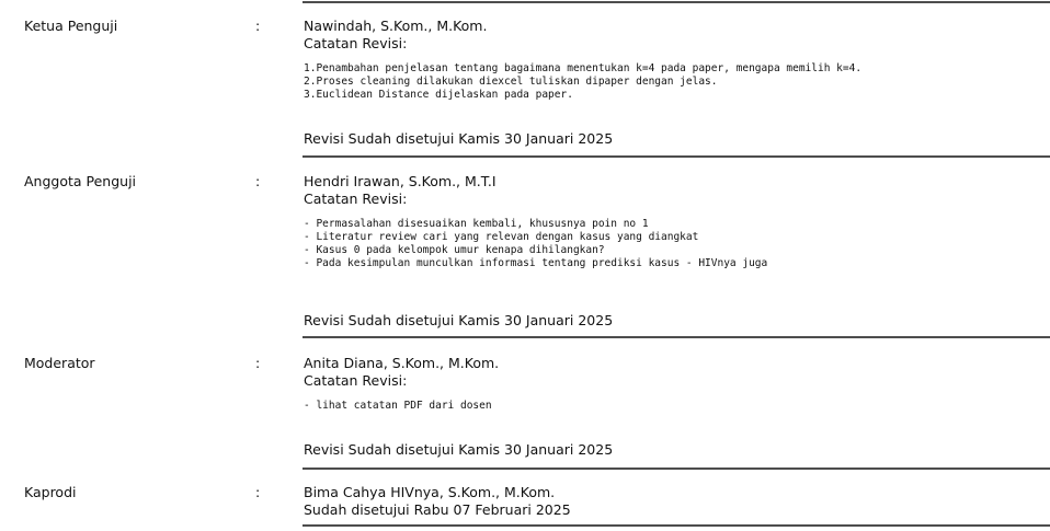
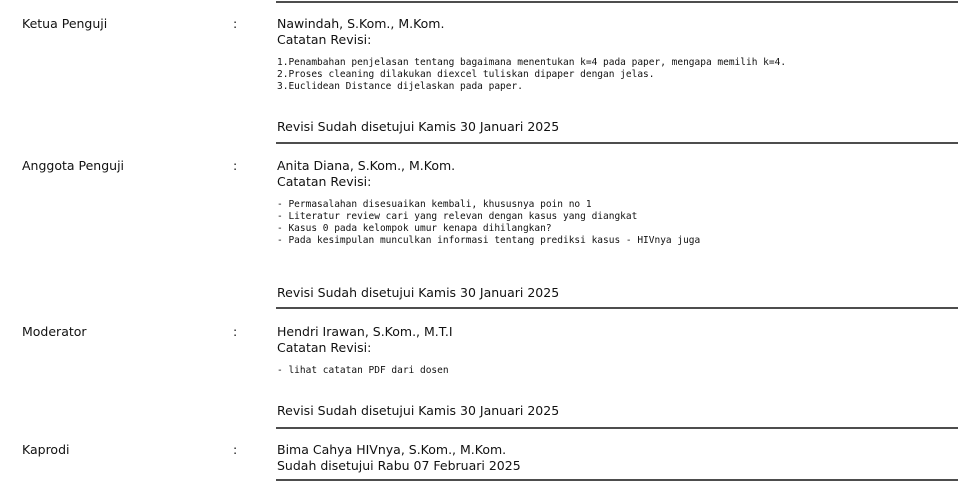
  Ketua Penguji
  :
  Nawindah, S.Kom., M.Kom.
  Catatan Revisi:
  1.Penambahan penjelasan tentang bagaimana menentukan k=4 pada paper, mengapa memilih k=4.
  2.Proses cleaning dilakukan diexcel tuliskan dipaper dengan jelas.
  3.Euclidean Distance dijelaskan pada paper.
  Revisi Sudah disetujui Kamis 30 Januari 2025
  Anggota Penguji
  :
- Hendri Irawan, S.Kom., M.T.I
+ Anita Diana, S.Kom., M.Kom.
  Catatan Revisi:
  - Permasalahan disesuaikan kembali, khususnya poin no 1
  - Literatur review cari yang relevan dengan kasus yang diangkat
  - Kasus 0 pada kelompok umur kenapa dihilangkan?
  - Pada kesimpulan munculkan informasi tentang prediksi kasus - HIVnya juga
  Revisi Sudah disetujui Kamis 30 Januari 2025
  Moderator
  :
- Anita Diana, S.Kom., M.Kom.
+ Hendri Irawan, S.Kom., M.T.I
  Catatan Revisi:
  - lihat catatan PDF dari dosen
  Revisi Sudah disetujui Kamis 30 Januari 2025
  Kaprodi
  :
  Bima Cahya HIVnya, S.Kom., M.Kom.
  Sudah disetujui Rabu 07 Februari 2025
